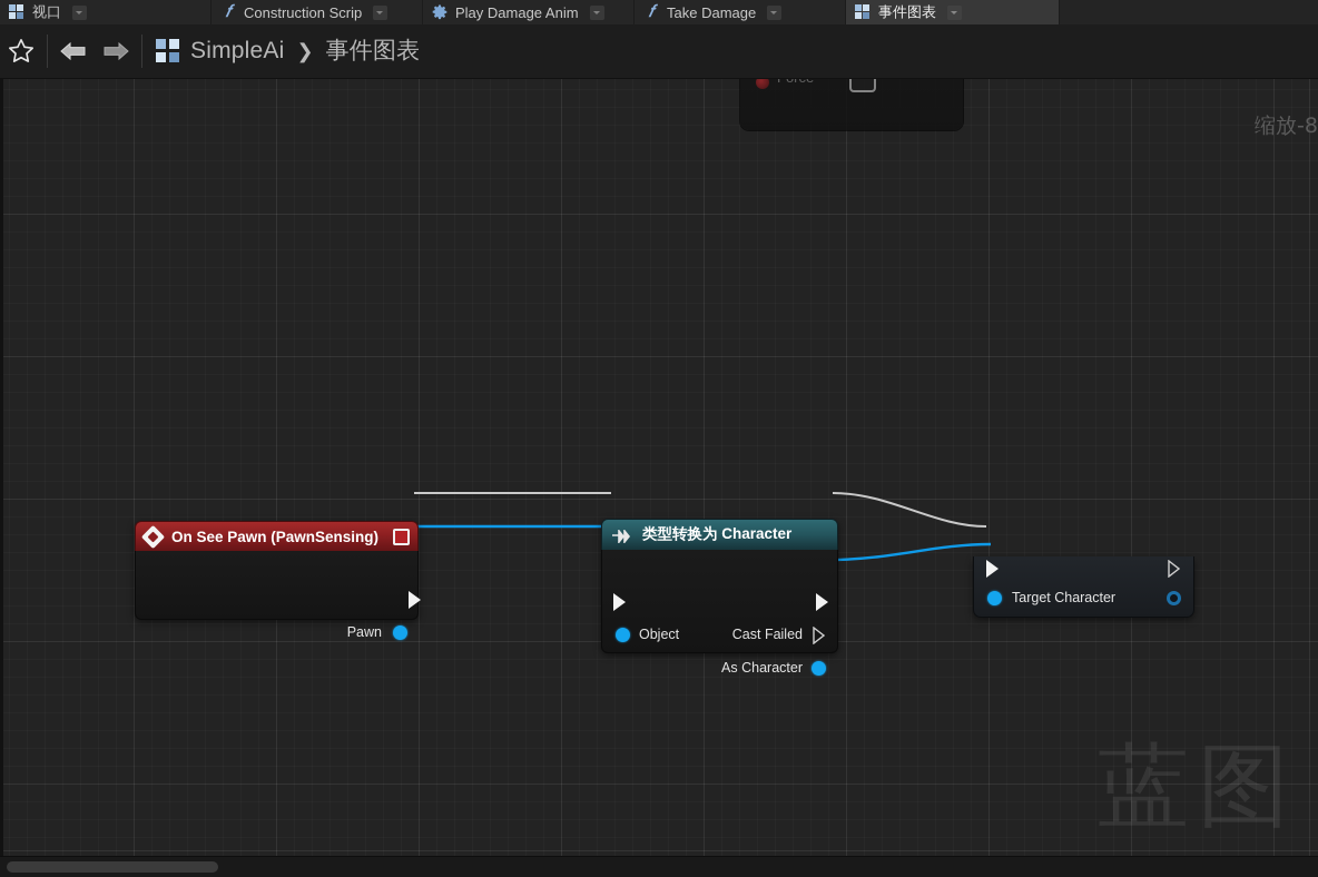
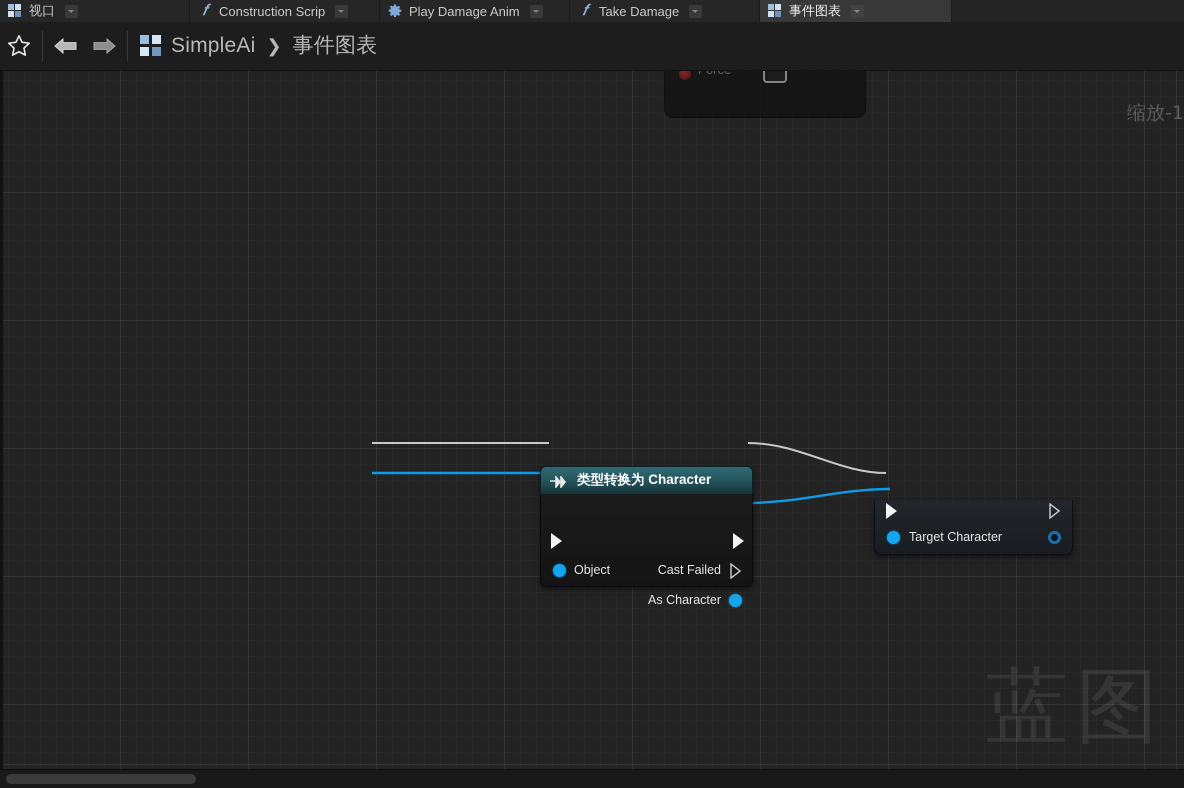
  视口
  𝑓
  Construction Scrip
  Play Damage Anim
  𝑓
  Take Damage
  事件图表
  SimpleAi
  ❯
  事件图表
- 缩放-8
+ 缩放-1
- On See Pawn (PawnSensing)
- Pawn
  类型转换为 Character
  Object
  Cast Failed
  As Character
  Target Character
  蓝图
